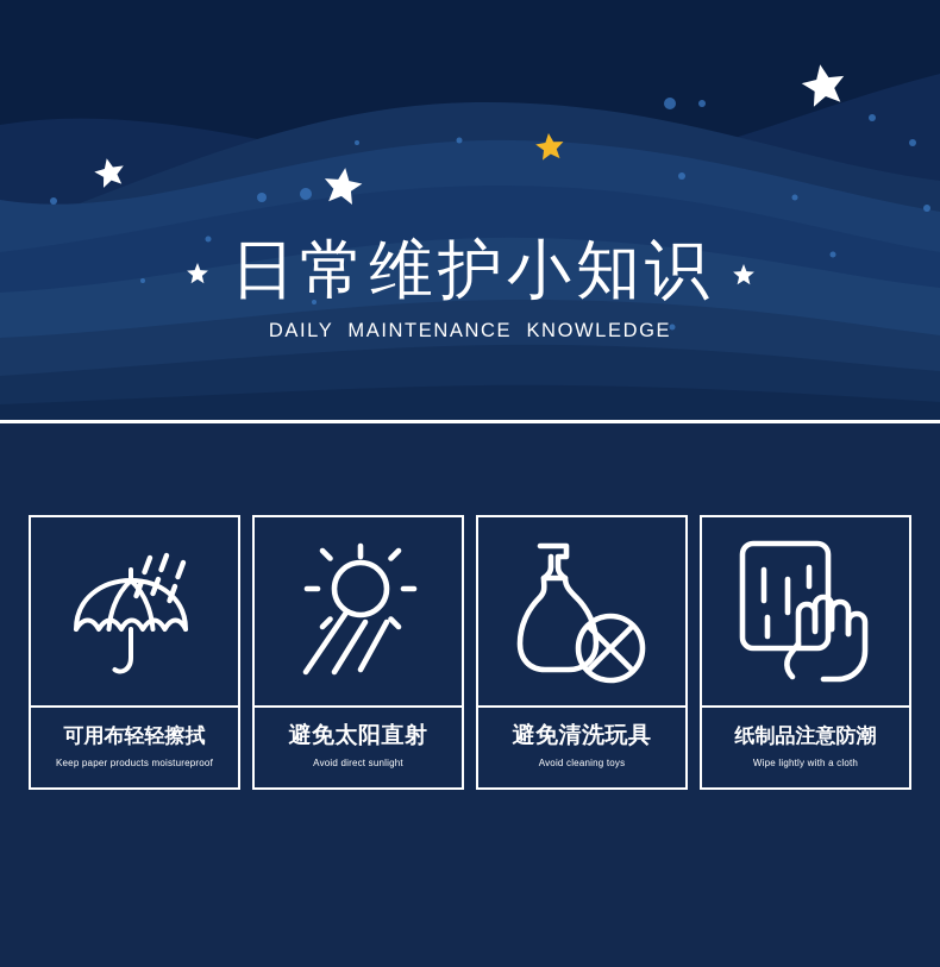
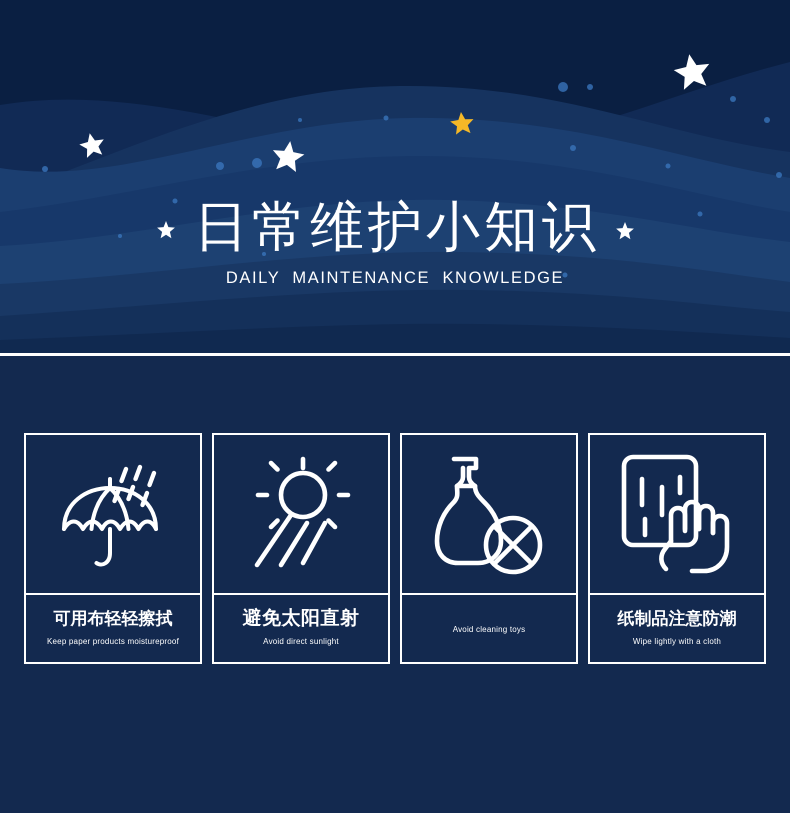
  日常维护小知识
  DAILY MAINTENANCE KNOWLEDGE
  可用布轻轻擦拭
  Keep paper products moistureproof
  避免太阳直射
  Avoid direct sunlight
- 避免清洗玩具
  Avoid cleaning toys
  纸制品注意防潮
  Wipe lightly with a cloth
